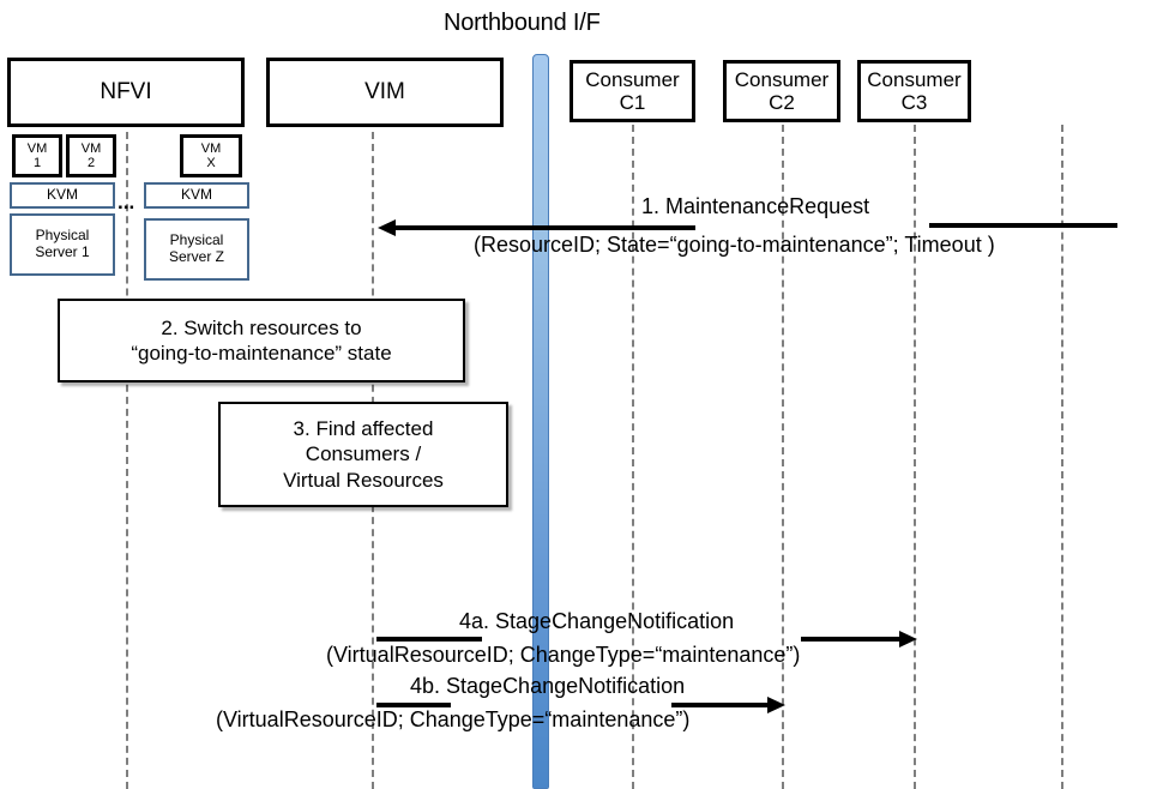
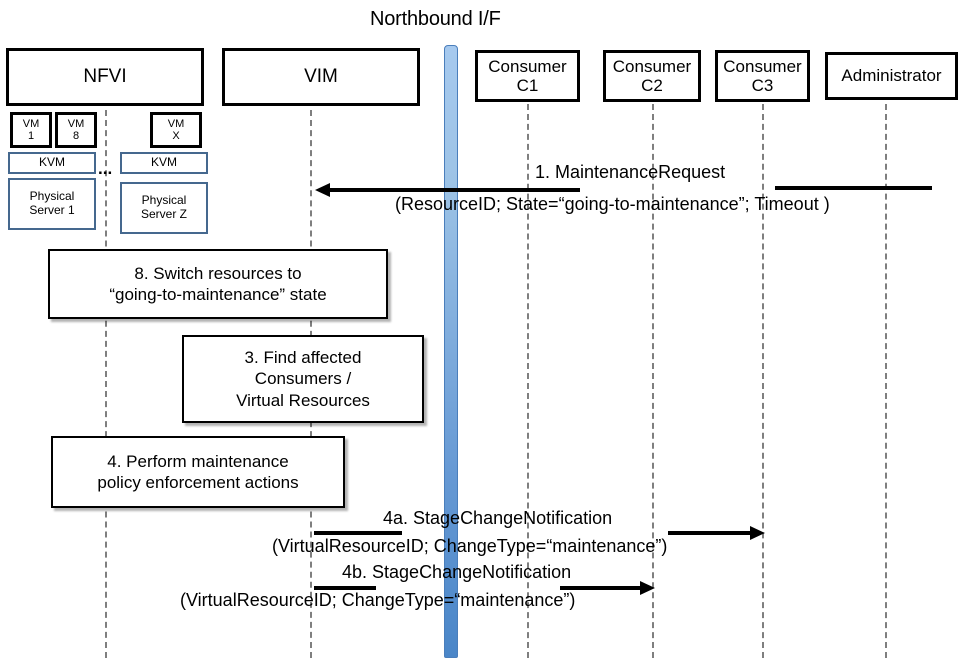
  Northbound I/F
  NFVI
  VIM
  Consumer
  C1
  Consumer
  C2
  Consumer
  C3
+ Administrator
  VM
  1
  VM
- 2
+ 8
  VM
  X
  KVM
  KVM
  ...
  Physical
  Server 1
  Physical
  Server Z
  1. MaintenanceRequest
  (ResourceID; State=“going-to-maintenance”; Timeout )
- 2. Switch resources to
+ 8. Switch resources to
  “going-to-maintenance” state
  3. Find affected
  Consumers /
  Virtual Resources
+ 4. Perform maintenance
+ policy enforcement actions
  4a. StageChangeNotification
  (VirtualResourceID; ChangeType=“maintenance”)
  4b. StageChangeNotification
  (VirtualResourceID; ChangeType=“maintenance”)
